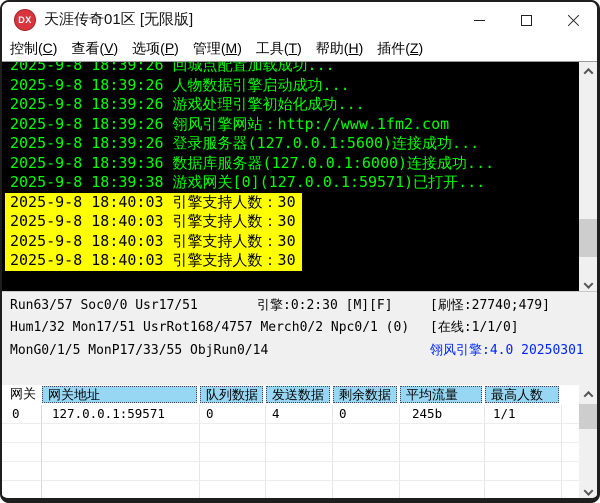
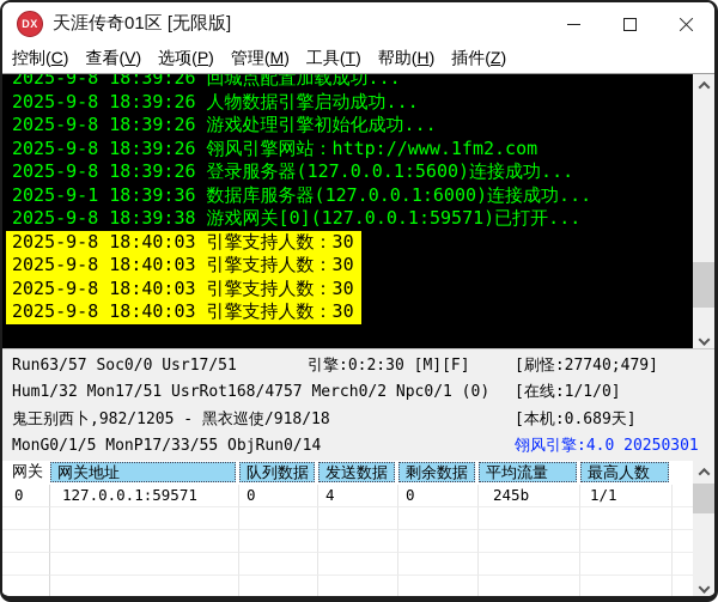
  DX
  天涯传奇01区 [无限版]
  控制(C)
  查看(V)
  选项(P)
  管理(M)
  工具(T)
  帮助(H)
  插件(Z)
  2025-9-8 18:39:26 回城点配置加载成功...
  2025-9-8 18:39:26 人物数据引擎启动成功...
  2025-9-8 18:39:26 游戏处理引擎初始化成功...
  2025-9-8 18:39:26 翎风引擎网站：http://www.1fm2.com
  2025-9-8 18:39:26 登录服务器(127.0.0.1:5600)连接成功...
- 2025-9-8 18:39:36 数据库服务器(127.0.0.1:6000)连接成功...
+ 2025-9-1 18:39:36 数据库服务器(127.0.0.1:6000)连接成功...
  2025-9-8 18:39:38 游戏网关[0](127.0.0.1:59571)已打开...
  2025-9-8 18:40:03 引擎支持人数：30
  2025-9-8 18:40:03 引擎支持人数：30
  2025-9-8 18:40:03 引擎支持人数：30
  2025-9-8 18:40:03 引擎支持人数：30
  Run63/57 Soc0/0 Usr17/51
  引擎:0:2:30 [M][F]
  [刷怪:27740;479]
  Hum1/32 Mon17/51 UsrRot168/4757 Merch0/2 Npc0/1 (0)
  [在线:1/1/0]
+ 鬼王别西卜,982/1205 - 黑衣巡使/918/18
+ [本机:0.689天]
  MonG0/1/5 MonP17/33/55 ObjRun0/14
  翎风引擎:4.0 20250301
  网关
  网关地址
  队列数据
  发送数据
  剩余数据
  平均流量
  最高人数
  0
  127.0.0.1:59571
  0
  4
  0
  245b
  1/1
